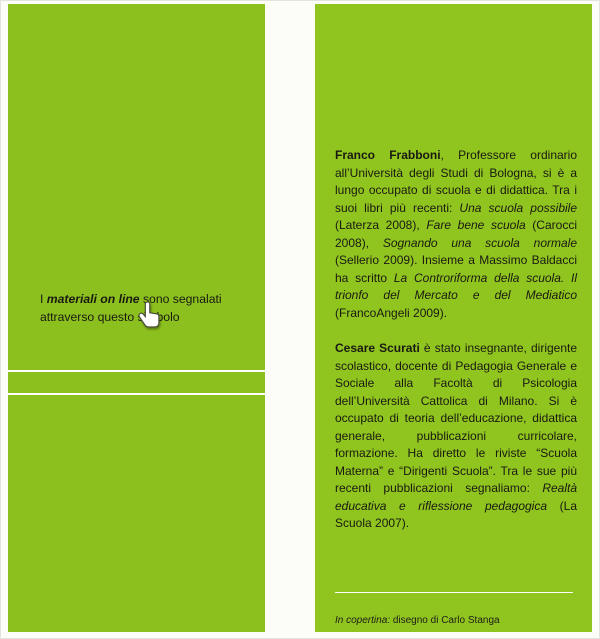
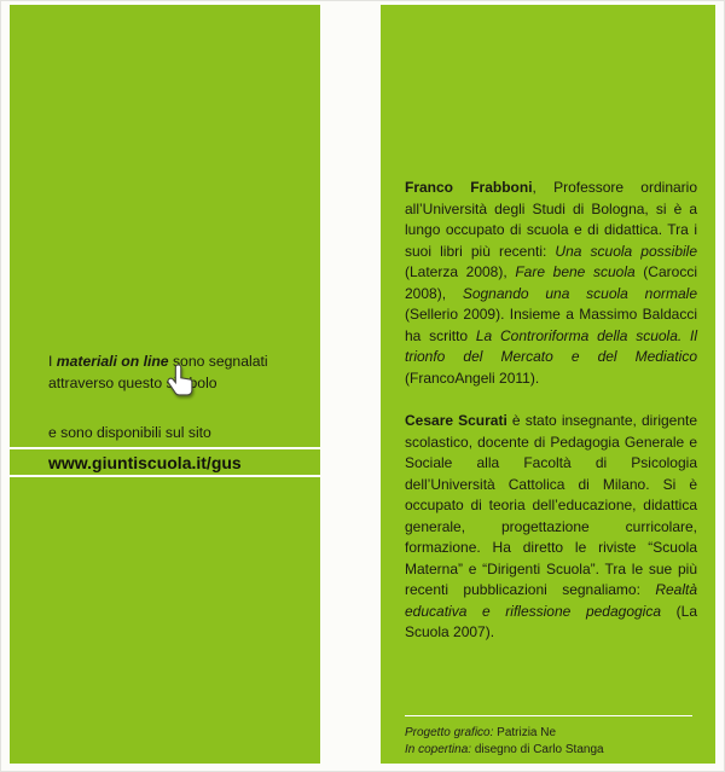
  I materiali on line sono segnalati attraverso questobolo
+ e sono disponibili sul sito
+ www.giuntiscuola.it/gus
- Franco Frabboni, Professore ordinario all’Università degli Studi di Bologna, si è a lungo occupato di scuola e di didattica. Tra i suoi libri più recenti: Una scuola possibile (Laterza 2008), Fare bene scuola (Carocci 2008), Sognando una scuola normale (Sellerio 2009). Insieme a Massimo Baldacci ha scritto La Controriforma della scuola. Il trionfo del Mercato e del Mediatico (FrancoAngeli 2009).
+ Franco Frabboni, Professore ordinario all’Università degli Studi di Bologna, si è a lungo occupato di scuola e di didattica. Tra i suoi libri più recenti: Una scuola possibile (Laterza 2008), Fare bene scuola (Carocci 2008), Sognando una scuola normale (Sellerio 2009). Insieme a Massimo Baldacci ha scritto La Controriforma della scuola. Il trionfo del Mercato e del Mediatico (FrancoAngeli 2011).
- Cesare Scurati è stato insegnante, dirigente scolastico, docente di Pedagogia Generale e Sociale alla Facoltà di Psicologia dell’Università Cattolica di Milano. Si è occupato di teoria dell’educazione, didattica generale, pubblicazioni curricolare, formazione. Ha diretto le riviste “Scuola Materna” e “Dirigenti Scuola”. Tra le sue più recenti pubblicazioni segnaliamo: Realtà educativa e riflessione pedagogica (La Scuola 2007).
+ Cesare Scurati è stato insegnante, dirigente scolastico, docente di Pedagogia Generale e Sociale alla Facoltà di Psicologia dell’Università Cattolica di Milano. Si è occupato di teoria dell’educazione, didattica generale, progettazione curricolare, formazione. Ha diretto le riviste “Scuola Materna” e “Dirigenti Scuola”. Tra le sue più recenti pubblicazioni segnaliamo: Realtà educativa e riflessione pedagogica (La Scuola 2007).
+ Progetto grafico: Patrizia Ne
  In copertina: disegno di Carlo Stanga
